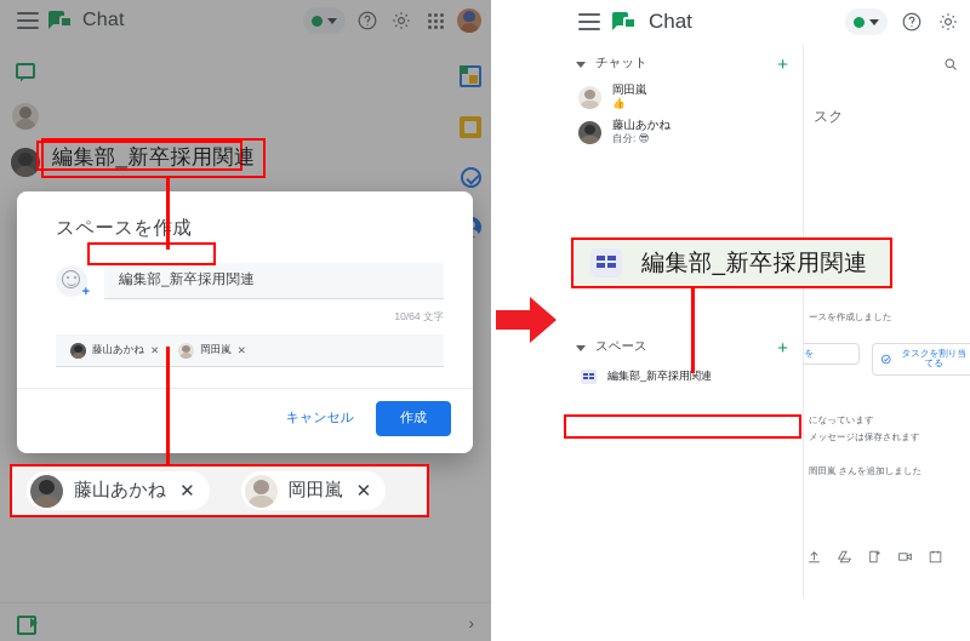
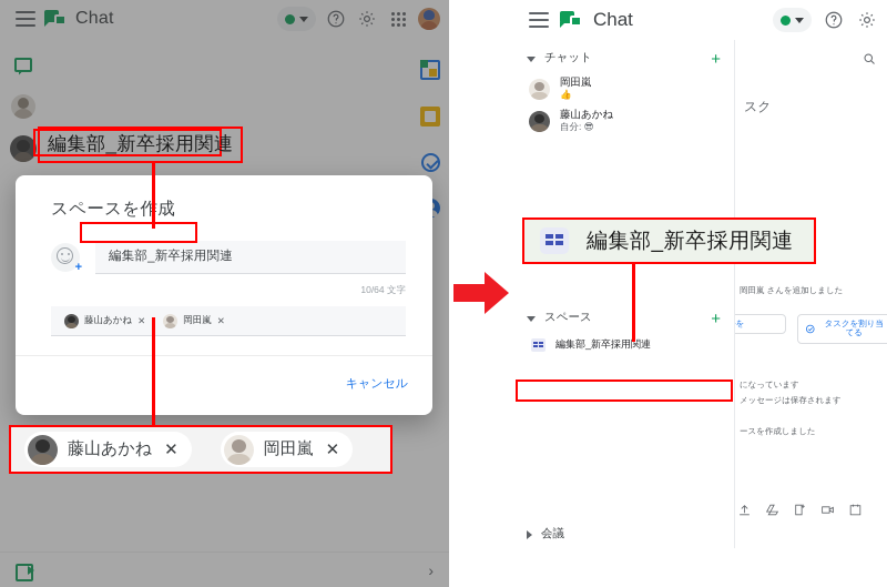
  Chat
  ›
  スペースを作成
  +
  編集部_新卒採用関連
  10/64 文字
  藤山あかね
  ✕
  岡田嵐
  ✕
  キャンセル
- 作成
  編集部_新卒採用関連
  藤山あかね
  ✕
  岡田嵐
  ✕
  Chat
  チャット
  +
  岡田嵐
  👍
  藤山あかね
  自分: 😎
  スペース
  +
  編集部_新卒採用関連
+ 会議
  スク
- ースを作成しました
+ 岡田嵐 さんを追加しました
  タスクを割り当てる
  になっています
  メッセージは保存されます
- 岡田嵐 さんを追加しました
+ ースを作成しました
  編集部_新卒採用関連
